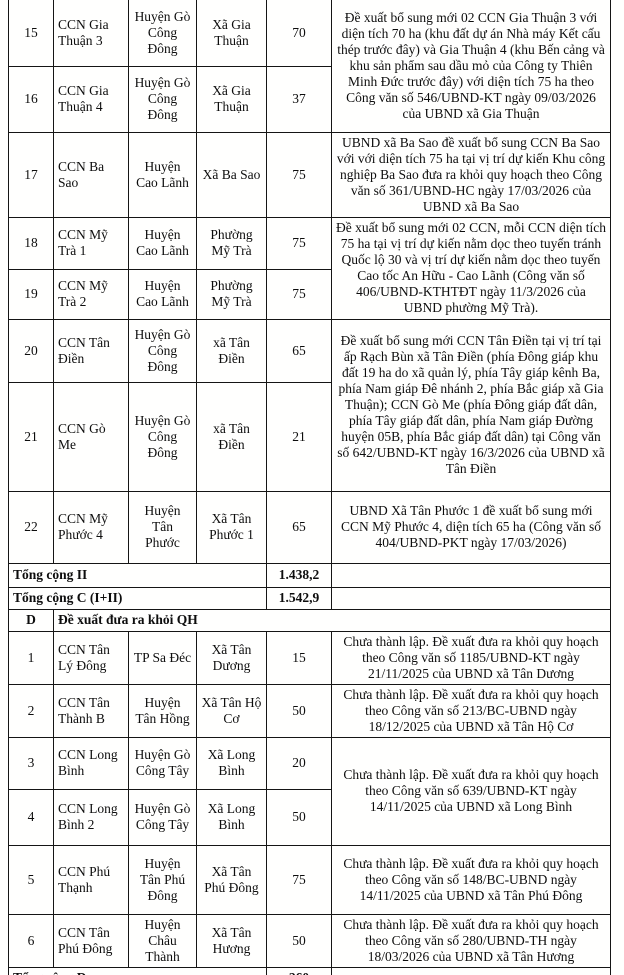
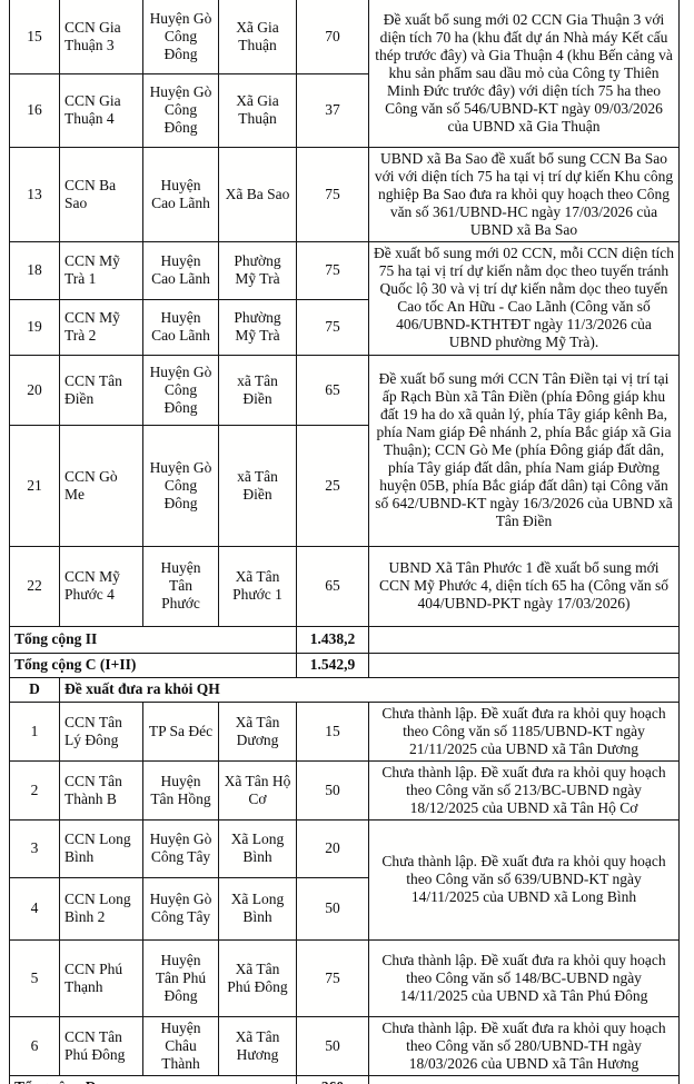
  15	CCN Gia Thuận 3	Huyện Gò Công Đông	Xã Gia Thuận	70	Đề xuất bổ sung mới 02 CCN Gia Thuận 3 với diện tích 70 ha (khu đất dự án Nhà máy Kết cấu thép trước đây) và Gia Thuận 4 (khu Bến cảng và khu sản phẩm sau dầu mỏ của Công ty Thiên Minh Đức trước đây) với diện tích 75 ha theo Công văn số 546/UBND-KT ngày 09/03/2026 của UBND xã Gia Thuận
  16	CCN Gia Thuận 4	Huyện Gò Công Đông	Xã Gia Thuận	37
- 17	CCN Ba Sao	Huyện Cao Lãnh	Xã Ba Sao	75	UBND xã Ba Sao đề xuất bổ sung CCN Ba Sao với với diện tích 75 ha tại vị trí dự kiến Khu công nghiệp Ba Sao đưa ra khỏi quy hoạch theo Công văn số 361/UBND-HC ngày 17/03/2026 của UBND xã Ba Sao
+ 13	CCN Ba Sao	Huyện Cao Lãnh	Xã Ba Sao	75	UBND xã Ba Sao đề xuất bổ sung CCN Ba Sao với với diện tích 75 ha tại vị trí dự kiến Khu công nghiệp Ba Sao đưa ra khỏi quy hoạch theo Công văn số 361/UBND-HC ngày 17/03/2026 của UBND xã Ba Sao
  18	CCN Mỹ Trà 1	Huyện Cao Lãnh	Phường Mỹ Trà	75	Đề xuất bổ sung mới 02 CCN, mỗi CCN diện tích 75 ha tại vị trí dự kiến nằm dọc theo tuyến tránh Quốc lộ 30 và vị trí dự kiến nằm dọc theo tuyến Cao tốc An Hữu - Cao Lãnh (Công văn số 406/UBND-KTHTĐT ngày 11/3/2026 của UBND phường Mỹ Trà).
  19	CCN Mỹ Trà 2	Huyện Cao Lãnh	Phường Mỹ Trà	75
  20	CCN Tân Điền	Huyện Gò Công Đông	xã Tân Điền	65	Đề xuất bổ sung mới CCN Tân Điền tại vị trí tại ấp Rạch Bùn xã Tân Điền (phía Đông giáp khu đất 19 ha do xã quản lý, phía Tây giáp kênh Ba, phía Nam giáp Đê nhánh 2, phía Bắc giáp xã Gia Thuận); CCN Gò Me (phía Đông giáp đất dân, phía Tây giáp đất dân, phía Nam giáp Đường huyện 05B, phía Bắc giáp đất dân) tại Công văn số 642/UBND-KT ngày 16/3/2026 của UBND xã Tân Điền
- 21	CCN Gò Me	Huyện Gò Công Đông	xã Tân Điền	21
+ 21	CCN Gò Me	Huyện Gò Công Đông	xã Tân Điền	25
  22	CCN Mỹ Phước 4	Huyện Tân Phước	Xã Tân Phước 1	65	UBND Xã Tân Phước 1 đề xuất bổ sung mới CCN Mỹ Phước 4, diện tích 65 ha (Công văn số 404/UBND-PKT ngày 17/03/2026)
  Tổng cộng II	1.438,2
  Tổng cộng C (I+II)	1.542,9
  D	Đề xuất đưa ra khỏi QH
  1	CCN Tân Lý Đông	TP Sa Đéc	Xã Tân Dương	15	Chưa thành lập. Đề xuất đưa ra khỏi quy hoạch theo Công văn số 1185/UBND-KT ngày 21/11/2025 của UBND xã Tân Dương
  2	CCN Tân Thành B	Huyện Tân Hồng	Xã Tân Hộ Cơ	50	Chưa thành lập. Đề xuất đưa ra khỏi quy hoạch theo Công văn số 213/BC-UBND ngày 18/12/2025 của UBND xã Tân Hộ Cơ
  3	CCN Long Bình	Huyện Gò Công Tây	Xã Long Bình	20	Chưa thành lập. Đề xuất đưa ra khỏi quy hoạch theo Công văn số 639/UBND-KT ngày 14/11/2025 của UBND xã Long Bình
  4	CCN Long Bình 2	Huyện Gò Công Tây	Xã Long Bình	50
  5	CCN Phú Thạnh	Huyện Tân Phú Đông	Xã Tân Phú Đông	75	Chưa thành lập. Đề xuất đưa ra khỏi quy hoạch theo Công văn số 148/BC-UBND ngày 14/11/2025 của UBND xã Tân Phú Đông
  6	CCN Tân Phú Đông	Huyện Châu Thành	Xã Tân Hương	50	Chưa thành lập. Đề xuất đưa ra khỏi quy hoạch theo Công văn số 280/UBND-TH ngày 18/03/2026 của UBND xã Tân Hương
